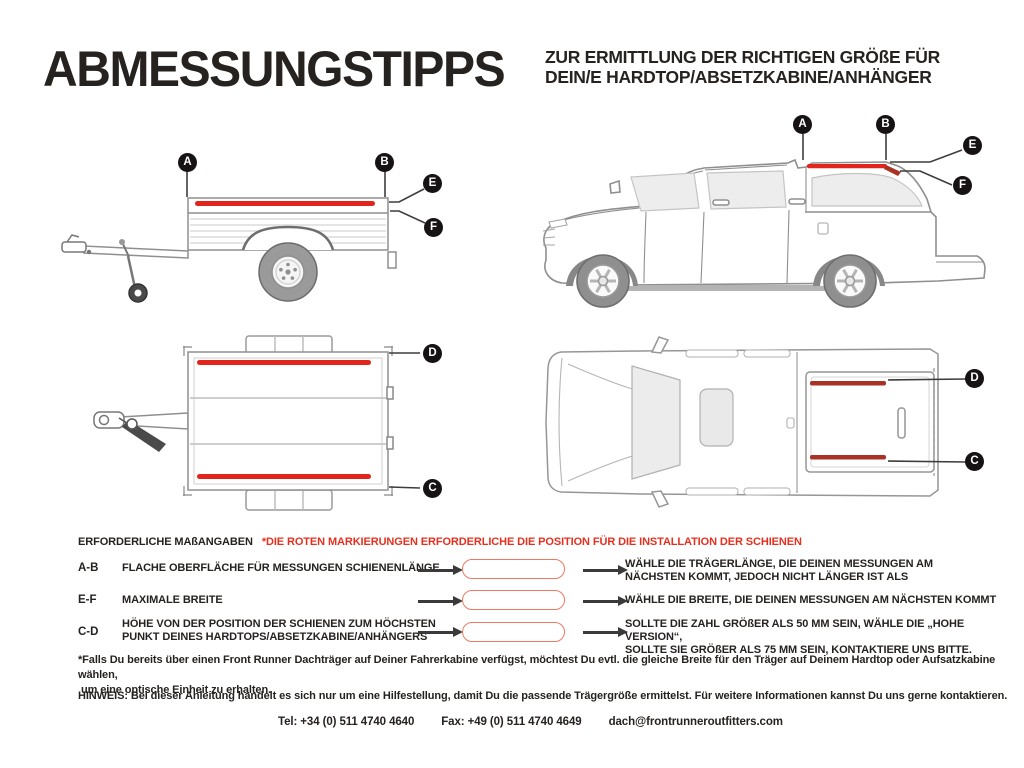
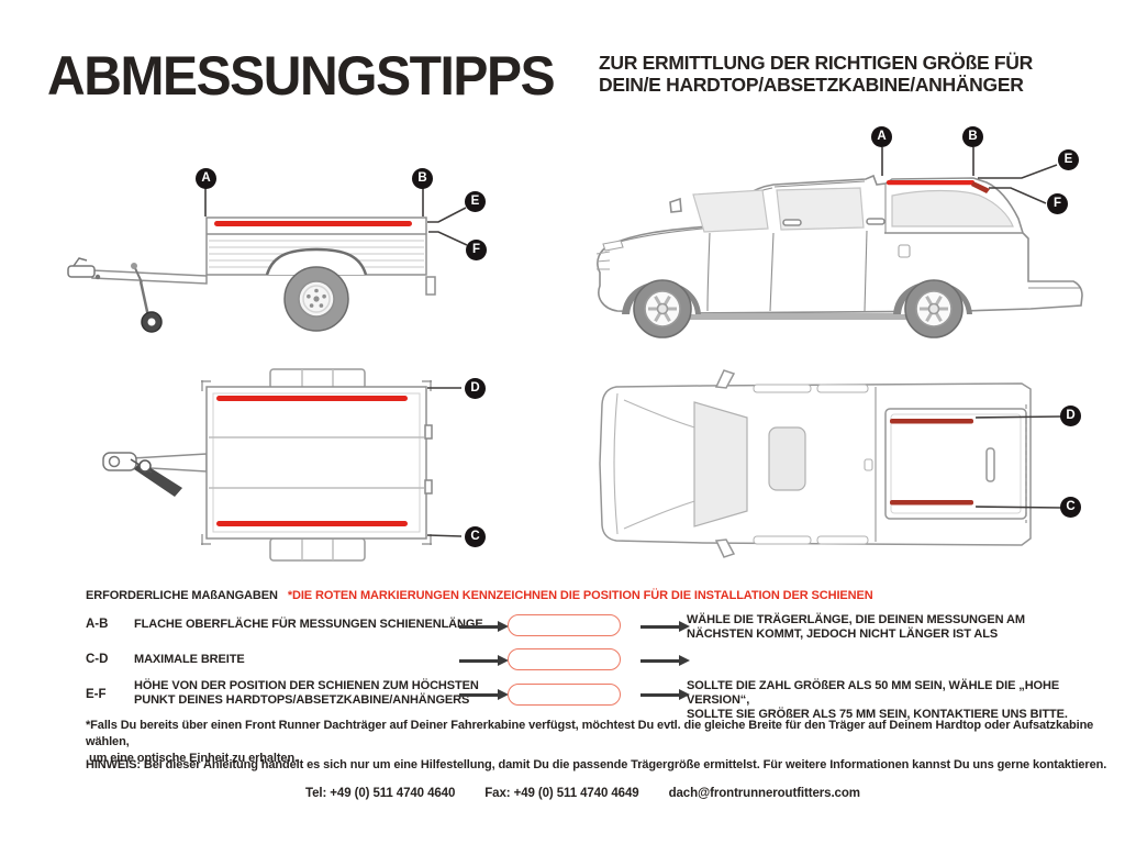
  ABMESSUNGSTIPPS
  ZUR ERMITTLUNG DER RICHTIGEN GRÖßE FÜR
  DEIN/E HARDTOP/ABSETZKABINE/ANHÄNGER
  A
  B
  E
  F
  A
  B
  E
  F
  D
  C
  D
  C
  ERFORDERLICHE MAßANGABEN
- *DIE ROTEN MARKIERUNGEN ERFORDERLICHE DIE POSITION FÜR DIE INSTALLATION DER SCHIENEN
+ *DIE ROTEN MARKIERUNGEN KENNZEICHNEN DIE POSITION FÜR DIE INSTALLATION DER SCHIENEN
  A-B
  FLACHE OBERFLÄCHE FÜR MESSUNGEN SCHIENENLÄNGE
  WÄHLE DIE TRÄGERLÄNGE, DIE DEINEN MESSUNGEN AM
  NÄCHSTEN KOMMT, JEDOCH NICHT LÄNGER IST ALS
- E-F
+ C-D
  MAXIMALE BREITE
- WÄHLE DIE BREITE, DIE DEINEN MESSUNGEN AM NÄCHSTEN KOMMT
- C-D
+ E-F
  HÖHE VON DER POSITION DER SCHIENEN ZUM HÖCHSTEN
  PUNKT DEINES HARDTOPS/ABSETZKABINE/ANHÄNGERS
  SOLLTE DIE ZAHL GRÖßER ALS 50 MM SEIN, WÄHLE DIE „HOHE VERSION“,
  SOLLTE SIE GRÖßER ALS 75 MM SEIN, KONTAKTIERE UNS BITTE.
  *Falls Du bereits über einen Front Runner Dachträger auf Deiner Fahrerkabine verfügst, möchtest Du evtl. die gleiche Breite für den Träger auf Deinem Hardtop oder Aufsatzkabine wählen,
  um eine optische Einheit zu erhalten.
  HINWEIS: Bei dieser Anleitung handelt es sich nur um eine Hilfestellung, damit Du die passende Trägergröße ermittelst. Für weitere Informationen kannst Du uns gerne kontaktieren.
- Tel: +34 (0) 511 4740 4640
+ Tel: +49 (0) 511 4740 4640
  Fax: +49 (0) 511 4740 4649
  dach@frontrunneroutfitters.com
